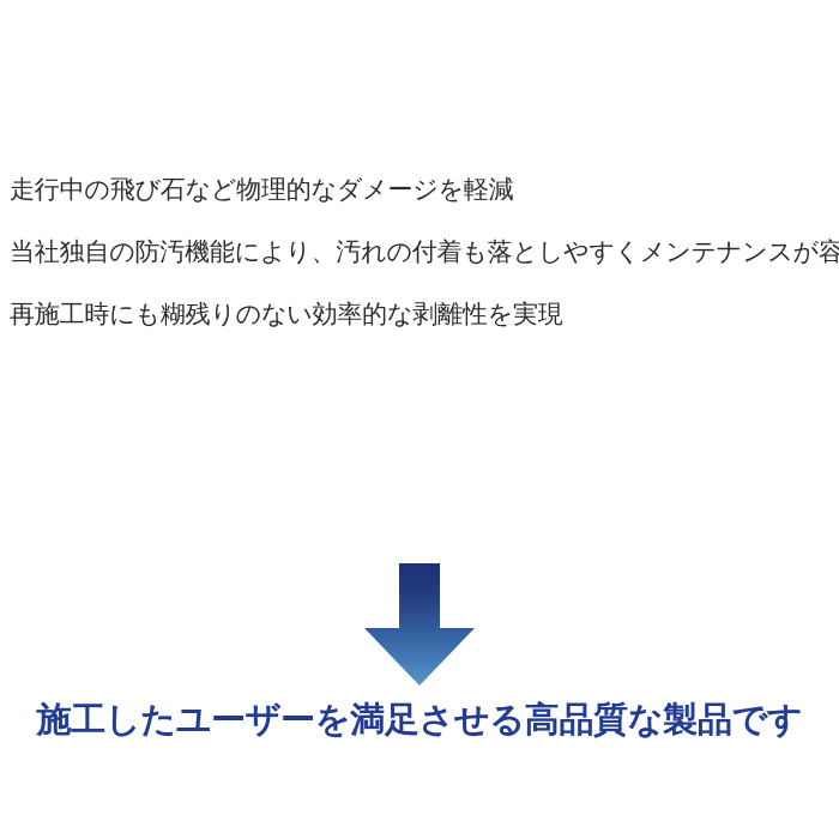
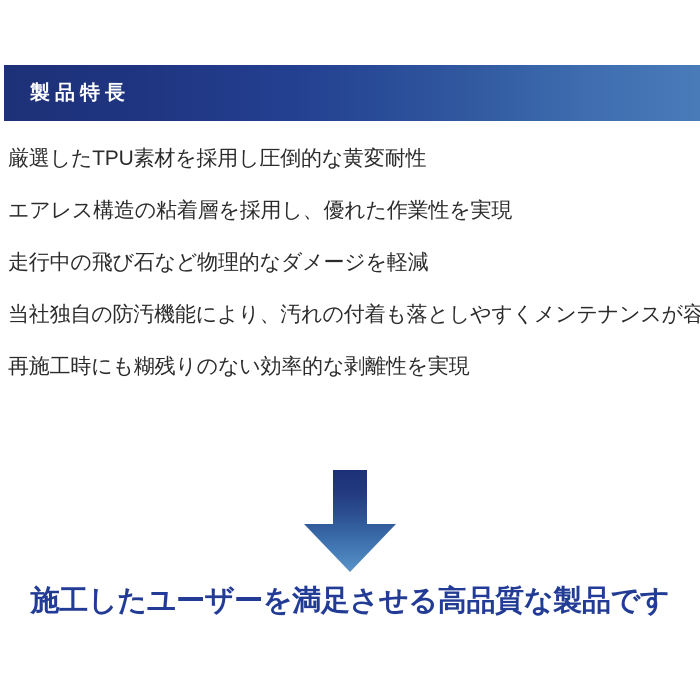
+ 製品特長
+ 厳選したTPU素材を採用し圧倒的な黄変耐性
+ エアレス構造の粘着層を採用し、優れた作業性を実現
  走行中の飛び石など物理的なダメージを軽減
  当社独自の防汚機能により、汚れの付着も落としやすくメンテナンスが容
  再施工時にも糊残りのない効率的な剥離性を実現
  施工したユーザーを満足させる高品質な製品です
